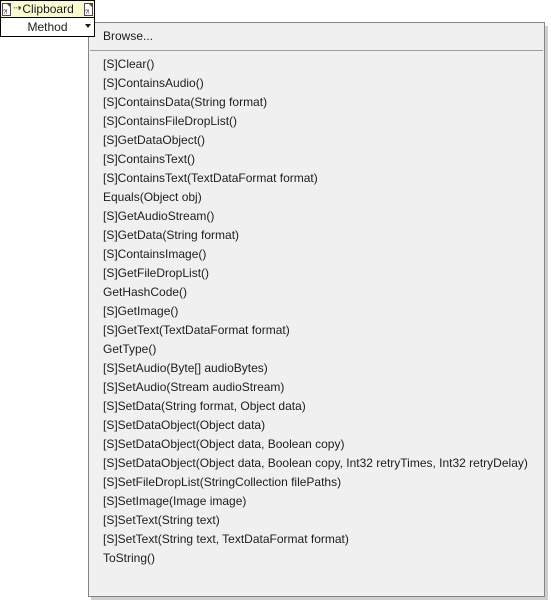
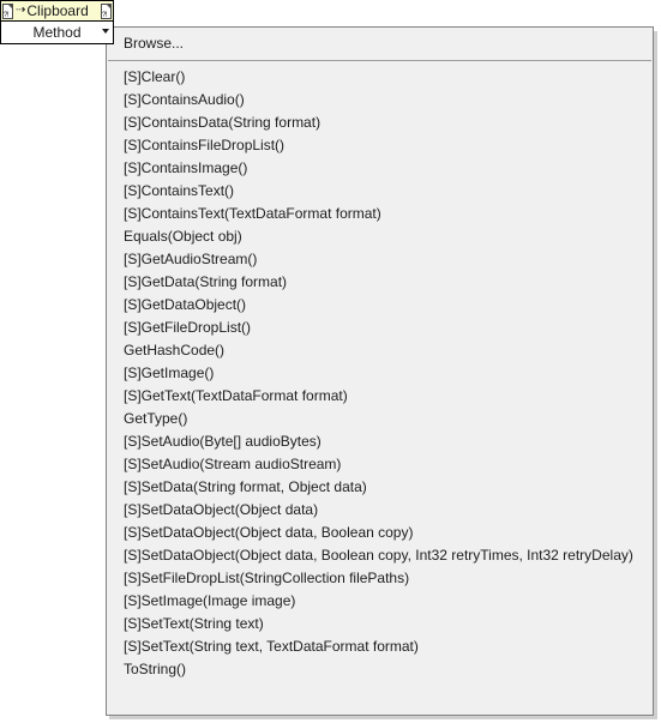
  ⇢
  Clipboard
  Method
  Browse...
  [S]Clear()
  [S]ContainsAudio()
  [S]ContainsData(String format)
  [S]ContainsFileDropList()
- [S]GetDataObject()
+ [S]ContainsImage()
  [S]ContainsText()
  [S]ContainsText(TextDataFormat format)
  Equals(Object obj)
  [S]GetAudioStream()
  [S]GetData(String format)
- [S]ContainsImage()
+ [S]GetDataObject()
  [S]GetFileDropList()
  GetHashCode()
  [S]GetImage()
  [S]GetText(TextDataFormat format)
  GetType()
  [S]SetAudio(Byte[] audioBytes)
  [S]SetAudio(Stream audioStream)
  [S]SetData(String format, Object data)
  [S]SetDataObject(Object data)
  [S]SetDataObject(Object data, Boolean copy)
  [S]SetDataObject(Object data, Boolean copy, Int32 retryTimes, Int32 retryDelay)
  [S]SetFileDropList(StringCollection filePaths)
  [S]SetImage(Image image)
  [S]SetText(String text)
  [S]SetText(String text, TextDataFormat format)
  ToString()
